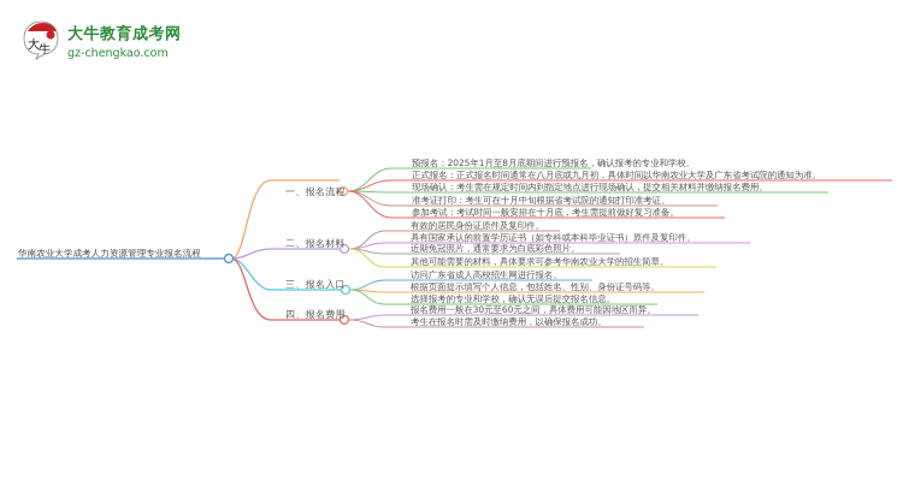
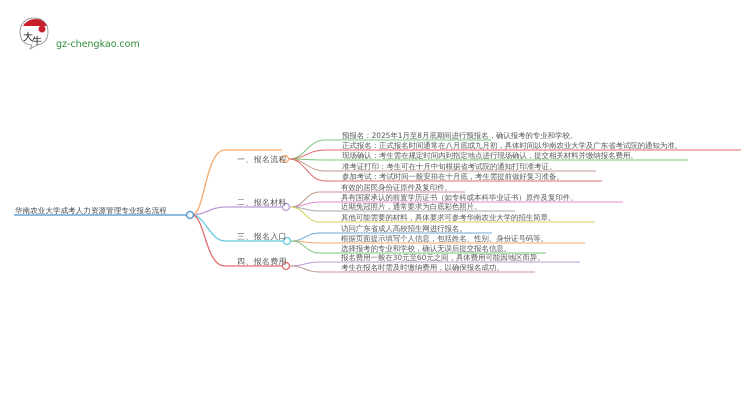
  大
  牛
- 大牛教育成考网
  gz-chengkao.com
  华南农业大学成考人力资源管理专业报名流程
  一、报名流程
  二、报名材料
  三、报名入口
  四、报名费用
  预报名：2025年1月至8月底期间进行预报名，确认报考的专业和学校。
  正式报名：正式报名时间通常在八月底或九月初，具体时间以华南农业大学及广东省考试院的通知为准。
  现场确认：考生需在规定时间内到指定地点进行现场确认，提交相关材料并缴纳报名费用。
  准考证打印：考生可在十月中旬根据省考试院的通知打印准考证。
  参加考试：考试时间一般安排在十月底，考生需提前做好复习准备。
  有效的居民身份证原件及复印件。
  具有国家承认的前置学历证书（如专科或本科毕业证书）原件及复印件。
  近期免冠照片，通常要求为白底彩色照片。
  其他可能需要的材料，具体要求可参考华南农业大学的招生简章。
  访问广东省成人高校招生网进行报名。
  根据页面提示填写个人信息，包括姓名、性别、身份证号码等。
  选择报考的专业和学校，确认无误后提交报名信息。
  报名费用一般在30元至60元之间，具体费用可能因地区而异。
  考生在报名时需及时缴纳费用，以确保报名成功。
